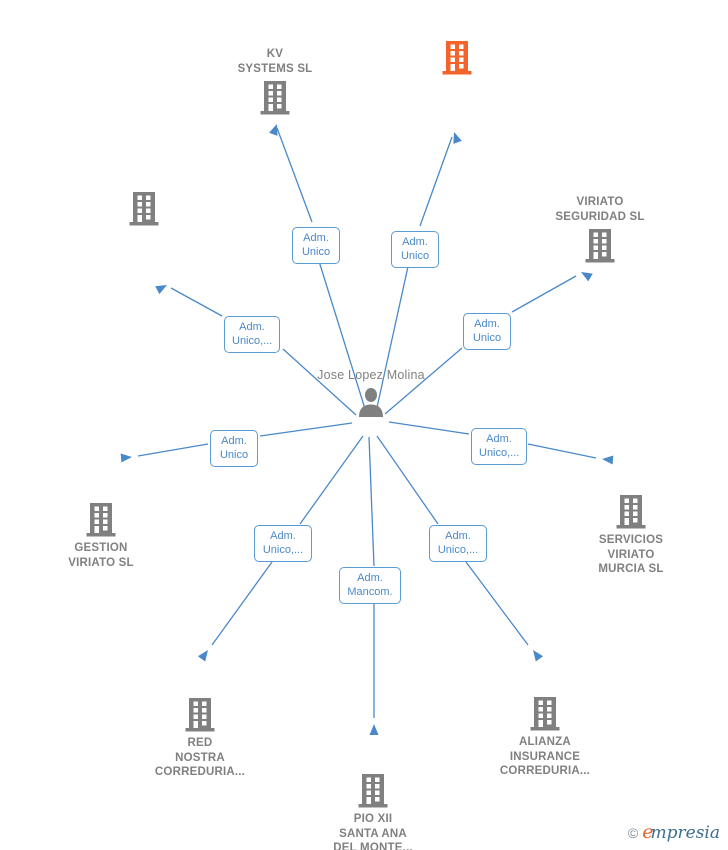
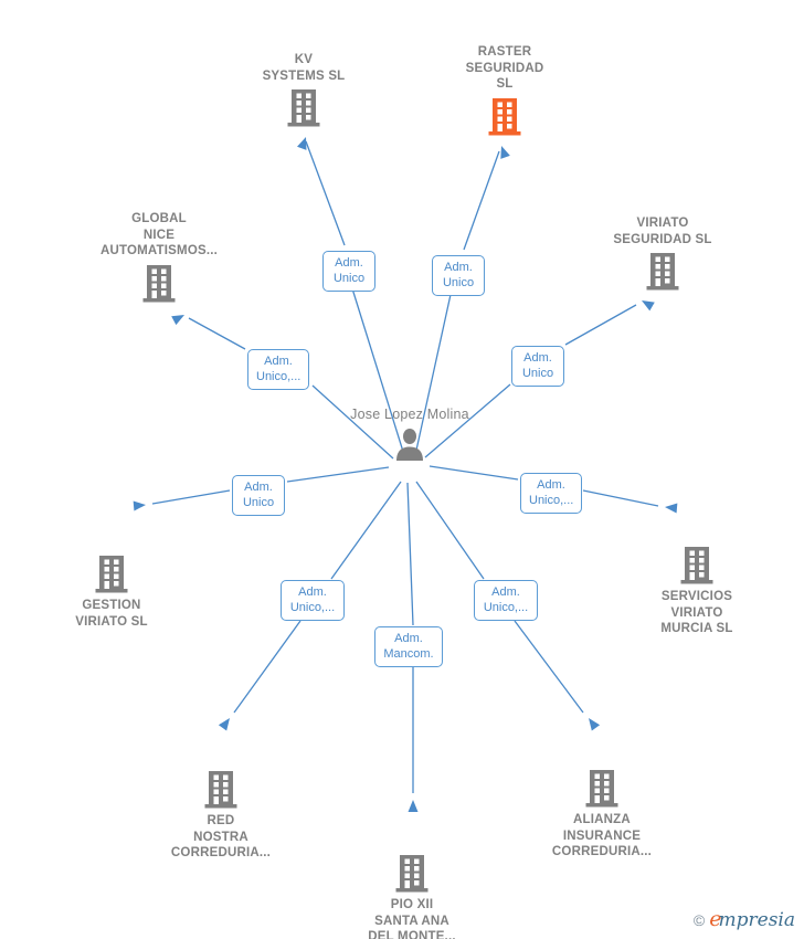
  KV
  SYSTEMS SL
+ RASTER
+ SEGURIDAD
+ SL
+ GLOBAL
+ NICE
+ AUTOMATISMOS...
  VIRIATO
  SEGURIDAD SL
  GESTION
  VIRIATO SL
  SERVICIOS
  VIRIATO
  MURCIA SL
  RED
  NOSTRA
  CORREDURIA...
  PIO XII
  SANTA ANA
  DEL MONTE...
  ALIANZA
  INSURANCE
  CORREDURIA...
  Jose Lopez Molina
  Adm.
  Unico
  Adm.
  Unico
  Adm.
  Unico,...
  Adm.
  Unico
  Adm.
  Unico
  Adm.
  Unico,...
  Adm.
  Unico,...
  Adm.
  Mancom.
  Adm.
  Unico,...
  ©
  empresia
